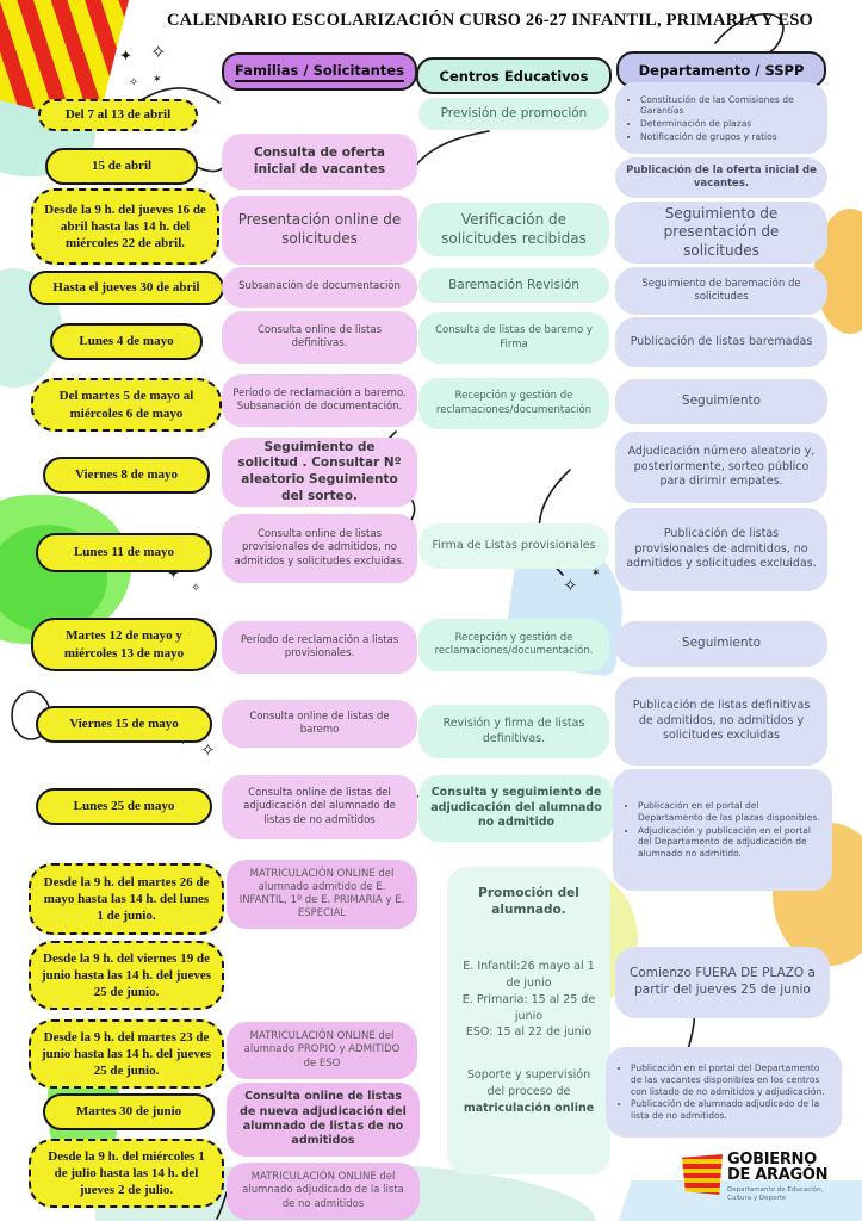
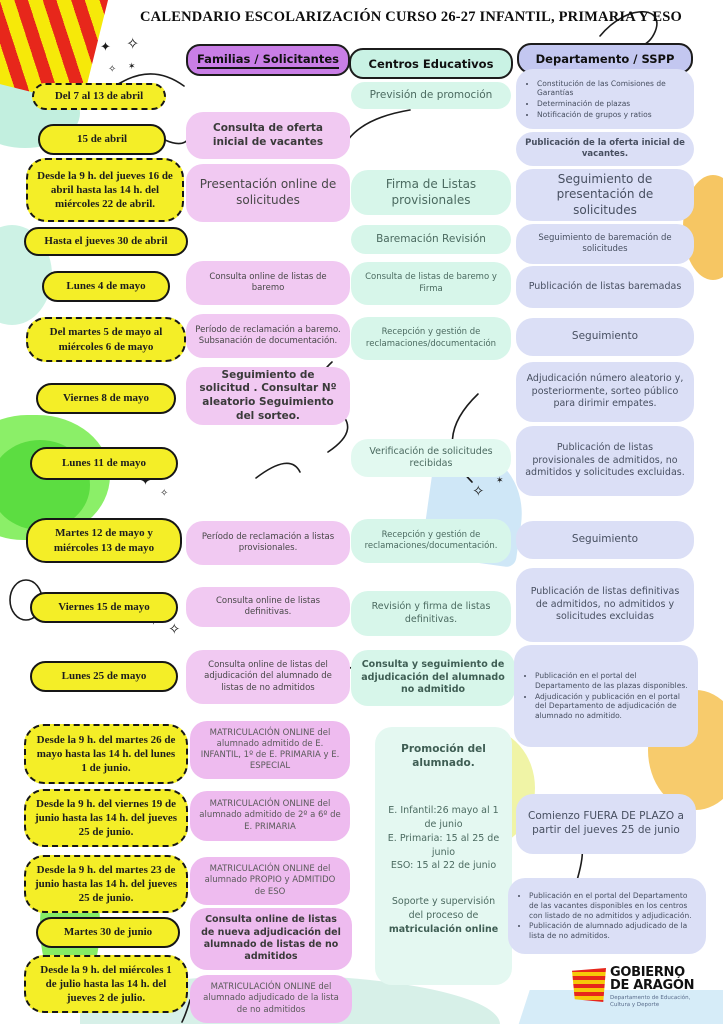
  ✦
  ✧
  ✧
  ✶
  ✦
  ✧
  ✧
  ✧
  ✶
  CALENDARIO ESCOLARIZACIÓN CURSO 26-27 INFANTIL, PRIMARIA Y ESO
  Familias / Solicitantes
  Centros Educativos
  Departamento / SSPP
  Del 7 al 13 de abril
  15 de abril
  Desde la 9 h. del jueves 16 de abril hasta las 14 h. del miércoles 22 de abril.
  Hasta el jueves 30 de abril
  Lunes 4 de mayo
  Del martes 5 de mayo al miércoles 6 de mayo
  Viernes 8 de mayo
  Lunes 11 de mayo
  Martes 12 de mayo y miércoles 13 de mayo
  Viernes 15 de mayo
  Lunes 25 de mayo
  Desde la 9 h. del martes 26 de mayo hasta las 14 h. del lunes 1 de junio.
  Desde la 9 h. del viernes 19 de junio hasta las 14 h. del jueves 25 de junio.
  Desde la 9 h. del martes 23 de junio hasta las 14 h. del jueves 25 de junio.
  Martes 30 de junio
  Desde la 9 h. del miércoles 1 de julio hasta las 14 h. del jueves 2 de julio.
  Consulta de oferta inicial de vacantes
  Presentación online de solicitudes
- Subsanación de documentación
- Consulta online de listas definitivas.
+ Consulta online de listas de baremo
  Período de reclamación a baremo. Subsanación de documentación.
  Seguimiento de solicitud . Consultar Nº aleatorio Seguimiento del sorteo.
- Consulta online de listas provisionales de admitidos, no admitidos y solicitudes excluidas.
  Período de reclamación a listas provisionales.
- Consulta online de listas de baremo
+ Consulta online de listas definitivas.
  Consulta online de listas del adjudicación del alumnado de listas de no admitidos
  MATRICULACIÓN ONLINE del alumnado admitido de E. INFANTIL, 1º de E. PRIMARIA y E. ESPECIAL
+ MATRICULACIÓN ONLINE del alumnado admitido de 2º a 6º de E. PRIMARIA
  MATRICULACIÓN ONLINE del alumnado PROPIO y ADMITIDO de ESO
  Consulta online de listas de nueva adjudicación del alumnado de listas de no admitidos
  MATRICULACIÓN ONLINE del alumnado adjudicado de la lista de no admitidos
  Previsión de promoción
- Verificación de solicitudes recibidas
+ Firma de Listas provisionales
  Baremación Revisión
  Consulta de listas de baremo y Firma
  Recepción y gestión de reclamaciones/documentación
- Firma de Listas provisionales
+ Verificación de solicitudes recibidas
  Recepción y gestión de reclamaciones/documentación.
  Revisión y firma de listas definitivas.
  Consulta y seguimiento de adjudicación del alumnado no admitido
  Promoción del alumnado.
  E. Infantil:26 mayo al 1 de junio
  E. Primaria: 15 al 25 de junio
  ESO: 15 al 22 de junio
  Soporte y supervisión del proceso de matriculación online
  Constitución de las Comisiones de Garantías
  Determinación de plazas
  Notificación de grupos y ratios
  Publicación de la oferta inicial de vacantes.
  Seguimiento de presentación de solicitudes
  Seguimiento de baremación de solicitudes
  Publicación de listas baremadas
  Seguimiento
  Adjudicación número aleatorio y, posteriormente, sorteo público para dirimir empates.
  Publicación de listas provisionales de admitidos, no admitidos y solicitudes excluidas.
  Seguimiento
  Publicación de listas definitivas de admitidos, no admitidos y solicitudes excluidas
  Publicación en el portal del Departamento de las plazas disponibles.
  Adjudicación y publicación en el portal del Departamento de adjudicación de alumnado no admitido.
  Comienzo FUERA DE PLAZO a partir del jueves 25 de junio
  Publicación en el portal del Departamento de las vacantes disponibles en los centros con listado de no admitidos y adjudicación.
  Publicación de alumnado adjudicado de la lista de no admitidos.
  GOBIERNO
  DE ARAGÓN
